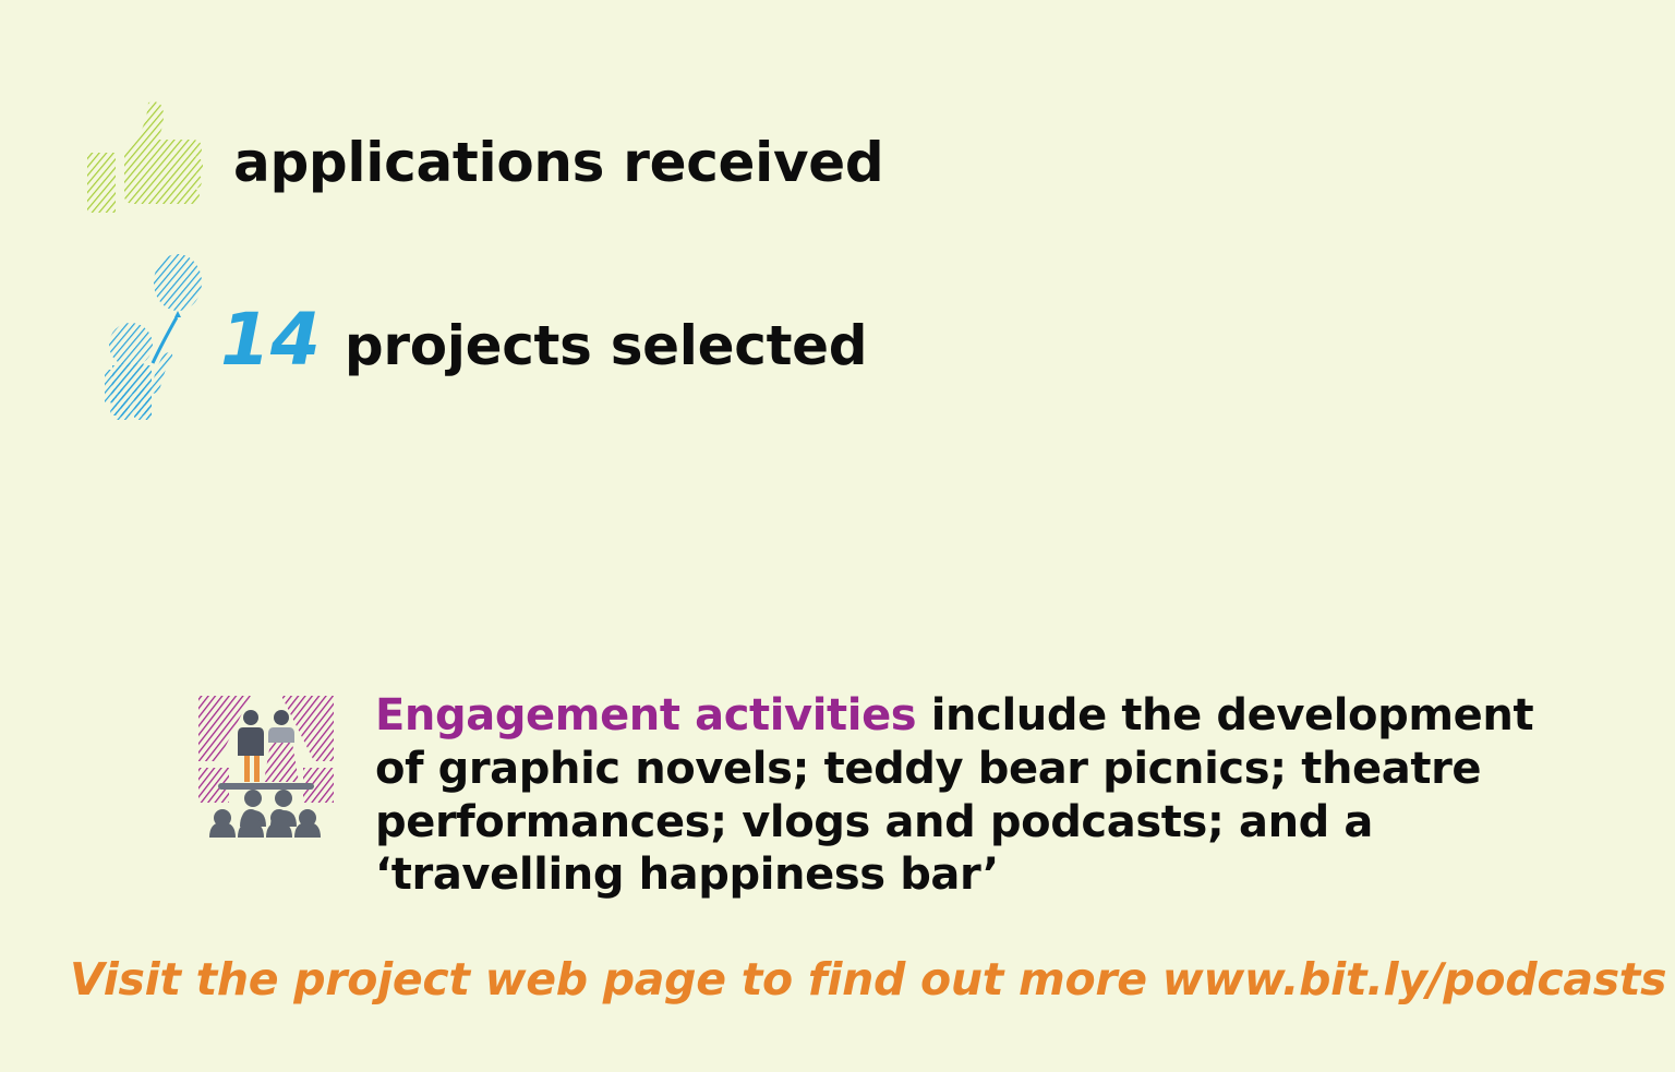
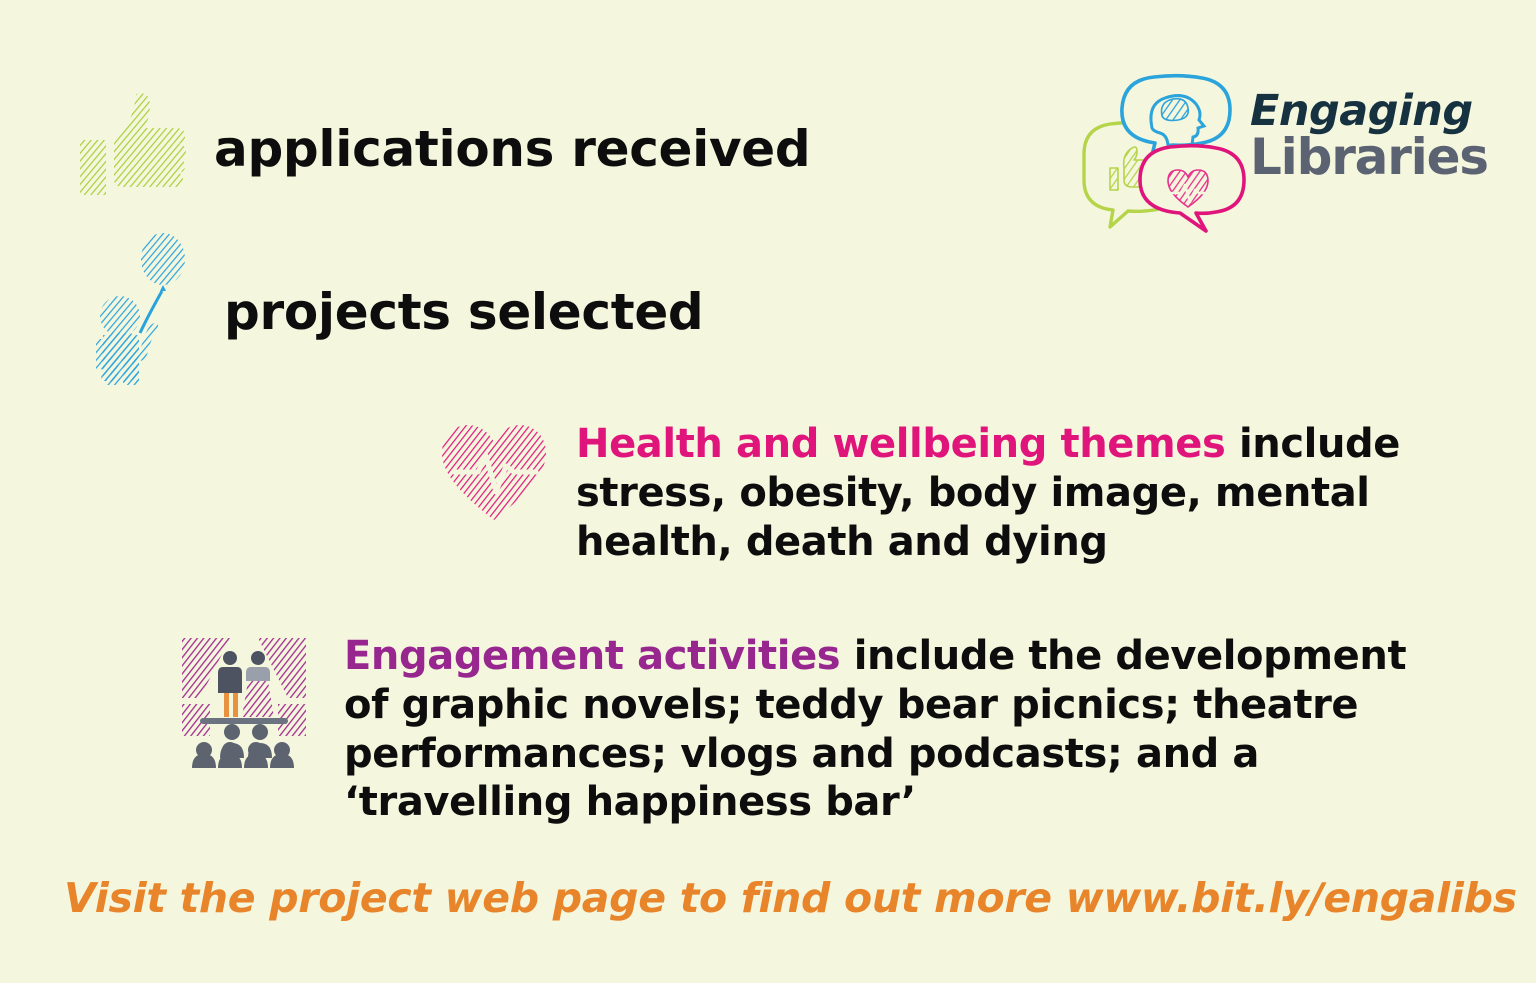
+ Engaging
+ Libraries
  applications received
- 14
  projects selected
+ Health and wellbeing themes include stress, obesity, body image, mental health, death and dying
  Engagement activities include the development of graphic novels; teddy bear picnics; theatre performances; vlogs and podcasts; and a ‘travelling happiness bar’
- Visit the project web page to find out more www.bit.ly/podcasts
+ Visit the project web page to find out more www.bit.ly/engalibs
